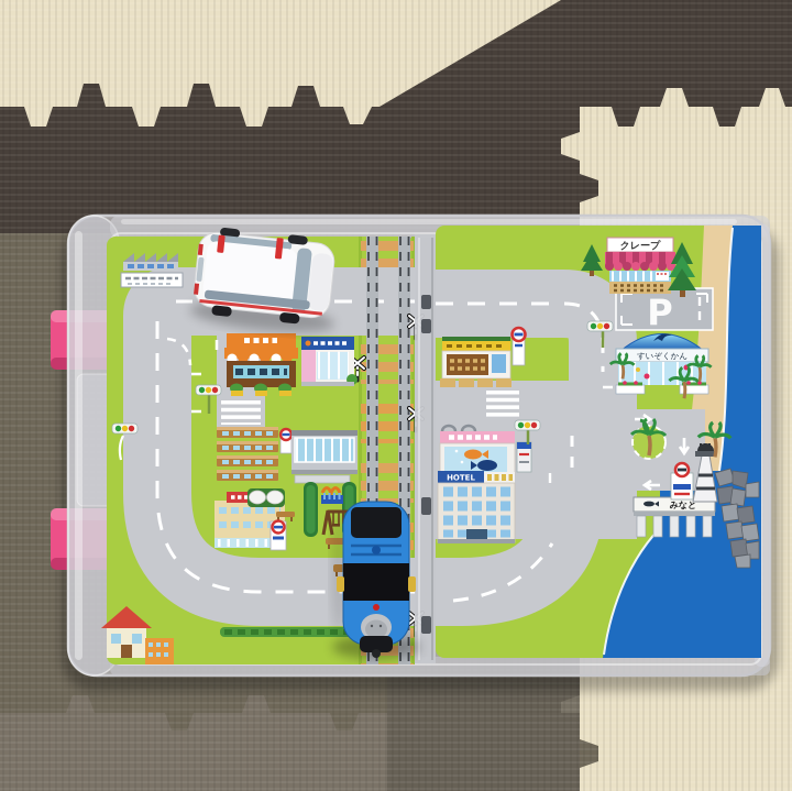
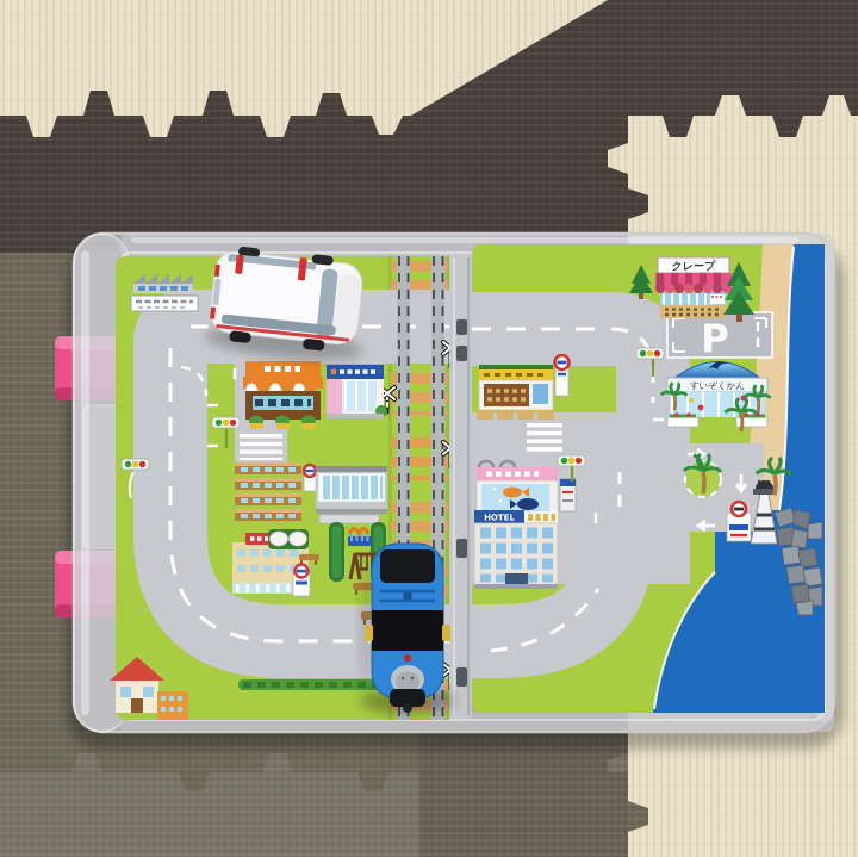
  P
  クレープ
  すいぞくかん
  HOTEL
- みなと
